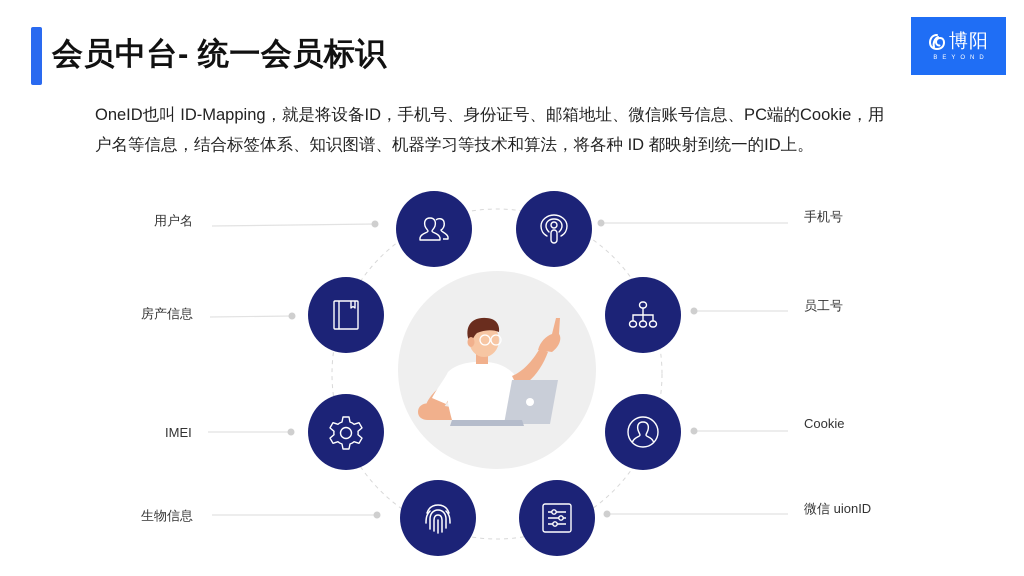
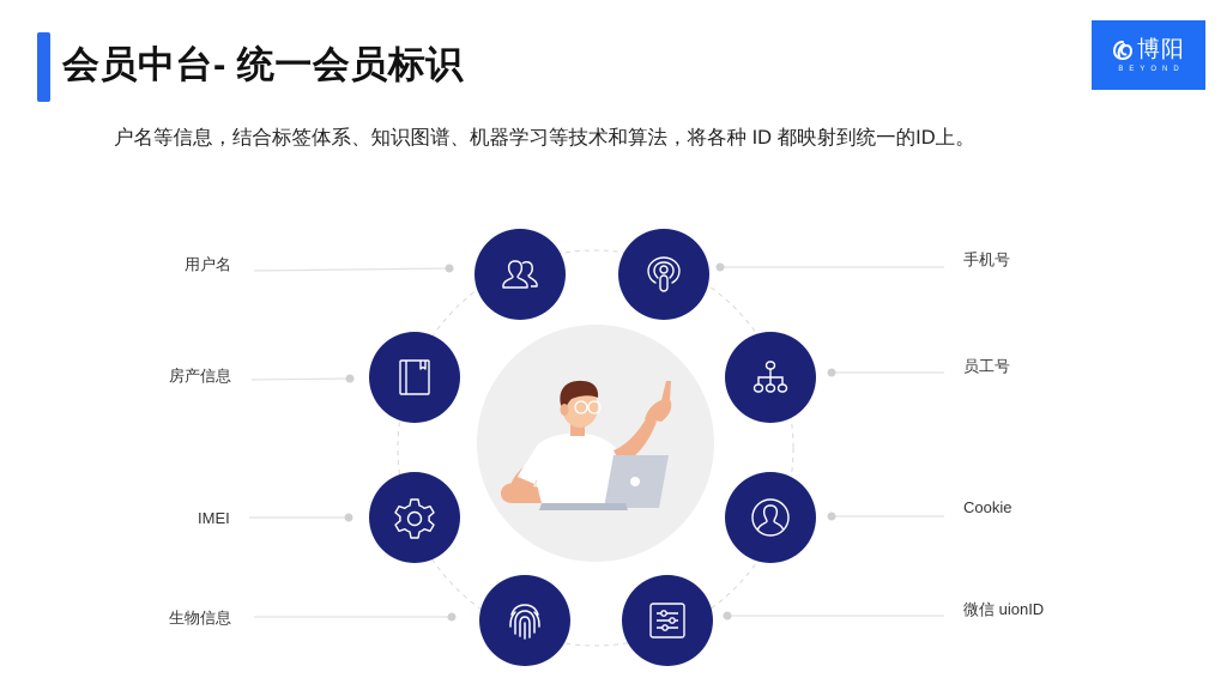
  会员中台- 统一会员标识
  博阳
- OneID也叫 ID-Mapping，就是将设备ID，手机号、身份证号、邮箱地址、微信账号信息、PC端的Cookie，用
  户名等信息，结合标签体系、知识图谱、机器学习等技术和算法，将各种 ID 都映射到统一的ID上。
  用户名
  房产信息
  IMEI
  生物信息
  手机号
  员工号
  Cookie
  微信 uionID
